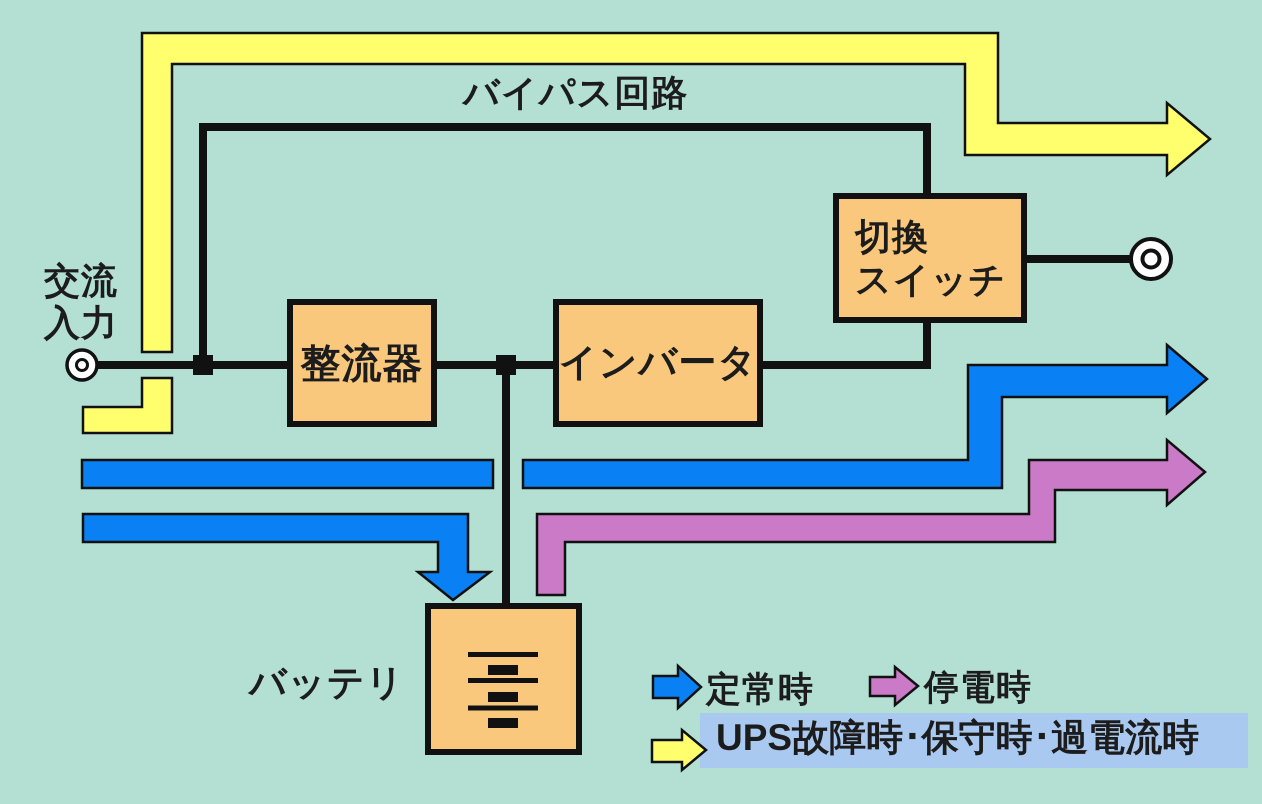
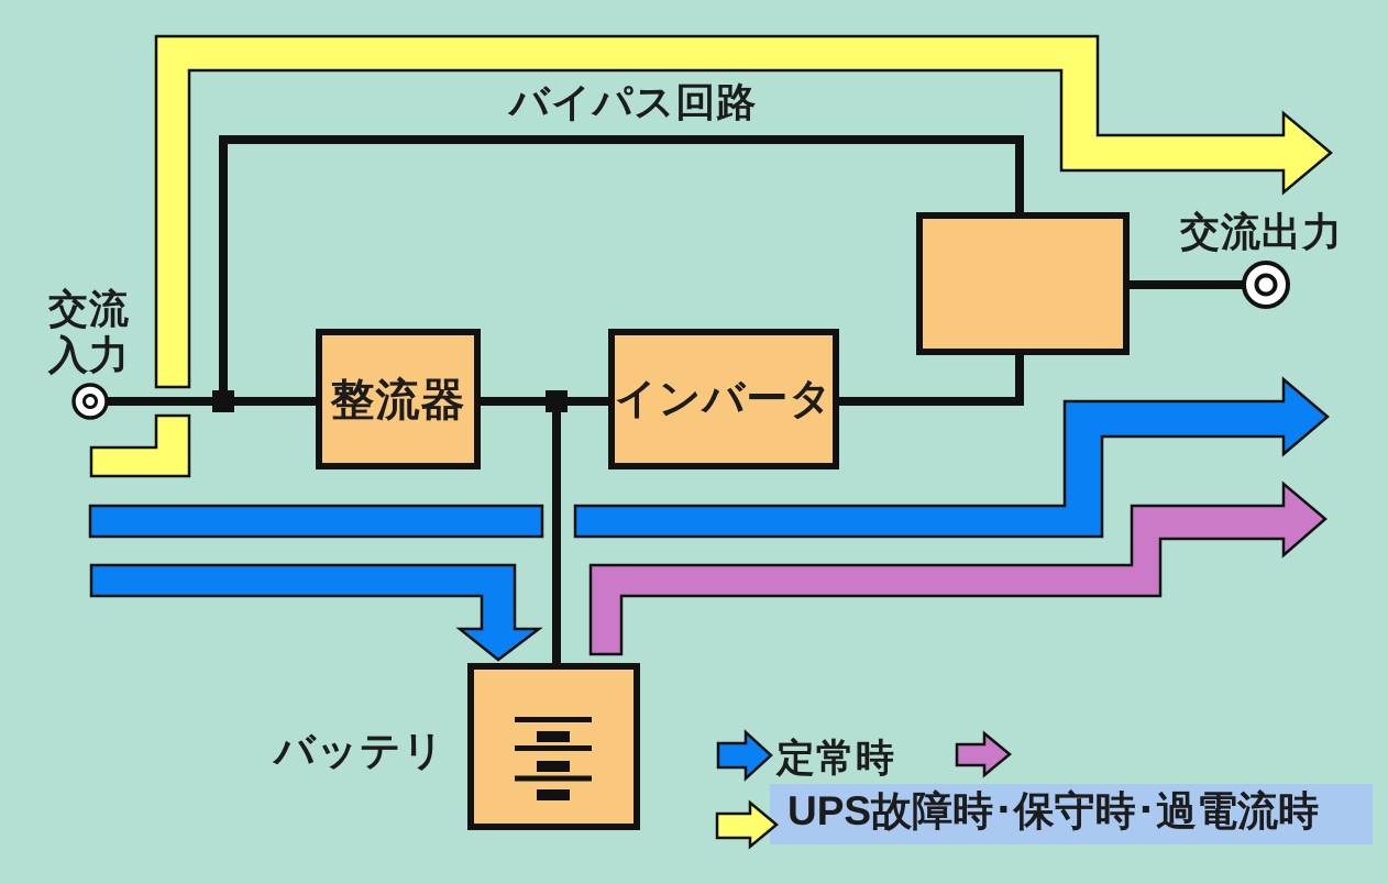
  バイパス回路
  交流
  入力
+ 交流出力
  バッテリ
  整流器
  インバータ
- 切換
- スイッチ
  定常時
- 停電時
  UPS故障時･保守時･過電流時
